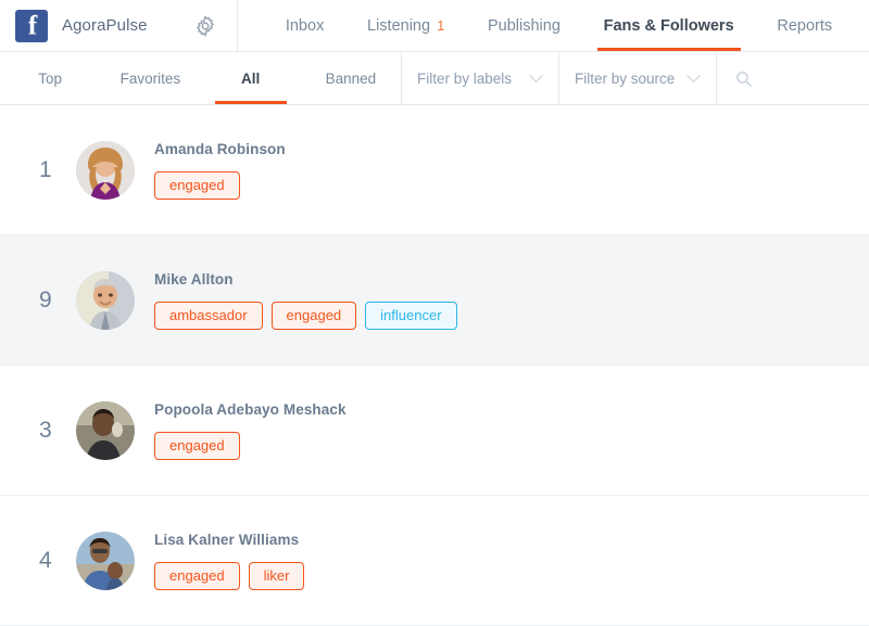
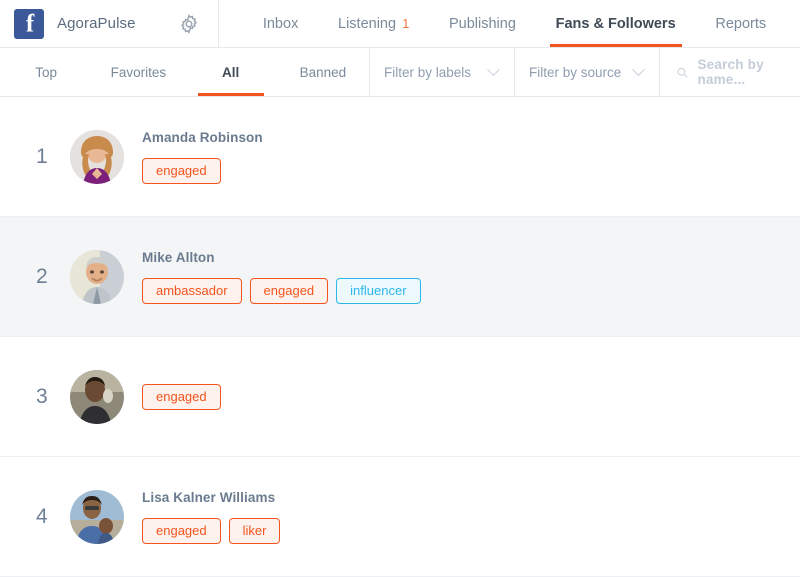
  AgoraPulse
  Inbox
  Listening
  1
  Publishing
  Fans & Followers
  Reports
  Top
  Favorites
  All
  Banned
  Filter by labels
  Filter by source
+ Search by name...
  1
  Amanda Robinson
  engaged
- 9
+ 2
  Mike Allton
  ambassador
  engaged
  influencer
  3
- Popoola Adebayo Meshack
  engaged
  4
  Lisa Kalner Williams
  engaged
  liker
